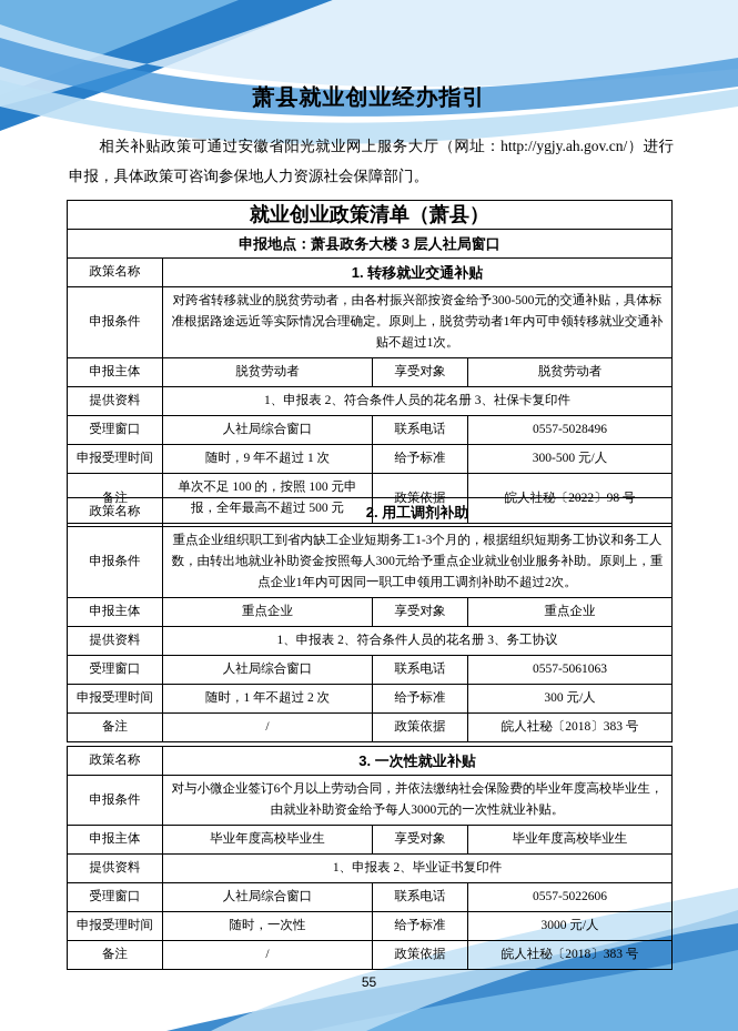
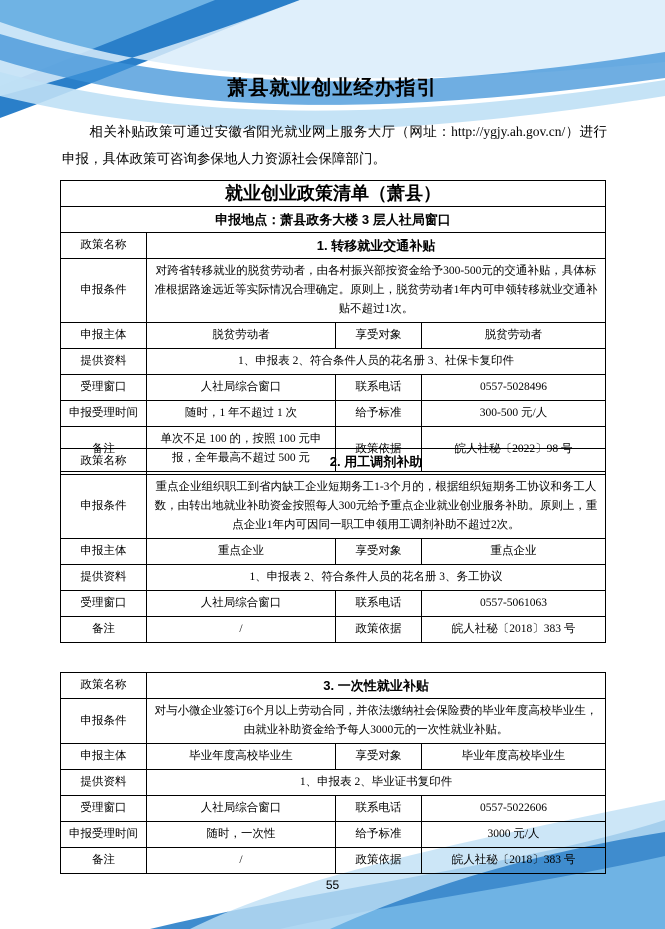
  萧县就业创业经办指引
  相关补贴政策可通过安徽省阳光就业网上服务大厅（网址：http://ygjy.ah.gov.cn/）进行申报，具体政策可咨询参保地人力资源社会保障部门。
  就业创业政策清单（萧县）
  申报地点：萧县政务大楼 3 层人社局窗口
  政策名称	1. 转移就业交通补贴
  申报条件	对跨省转移就业的脱贫劳动者，由各村振兴部按资金给予300-500元的交通补贴，具体标准根据路途远近等实际情况合理确定。原则上，脱贫劳动者1年内可申领转移就业交通补贴不超过1次。
  申报主体	脱贫劳动者	享受对象	脱贫劳动者
  提供资料	1、申报表 2、符合条件人员的花名册 3、社保卡复印件
  受理窗口	人社局综合窗口	联系电话	0557-5028496
- 申报受理时间	随时，9 年不超过 1 次	给予标准	300-500 元/人
+ 申报受理时间	随时，1 年不超过 1 次	给予标准	300-500 元/人
  备注	单次不足 100 的，按照 100 元申报，全年最高不超过 500 元	政策依据	皖人社秘〔2022〕98 号
  政策名称	2. 用工调剂补助
  申报条件	重点企业组织职工到省内缺工企业短期务工1-3个月的，根据组织短期务工协议和务工人数，由转出地就业补助资金按照每人300元给予重点企业就业创业服务补助。原则上，重点企业1年内可因同一职工申领用工调剂补助不超过2次。
  申报主体	重点企业	享受对象	重点企业
  提供资料	1、申报表 2、符合条件人员的花名册 3、务工协议
  受理窗口	人社局综合窗口	联系电话	0557-5061063
- 申报受理时间	随时，1 年不超过 2 次	给予标准	300 元/人
  备注	/	政策依据	皖人社秘〔2018〕383 号
  政策名称	3. 一次性就业补贴
  申报条件	对与小微企业签订6个月以上劳动合同，并依法缴纳社会保险费的毕业年度高校毕业生，由就业补助资金给予每人3000元的一次性就业补贴。
  申报主体	毕业年度高校毕业生	享受对象	毕业年度高校毕业生
  提供资料	1、申报表 2、毕业证书复印件
  受理窗口	人社局综合窗口	联系电话	0557-5022606
  申报受理时间	随时，一次性	给予标准	3000 元/人
  备注	/	政策依据	皖人社秘〔2018〕383 号
  55
